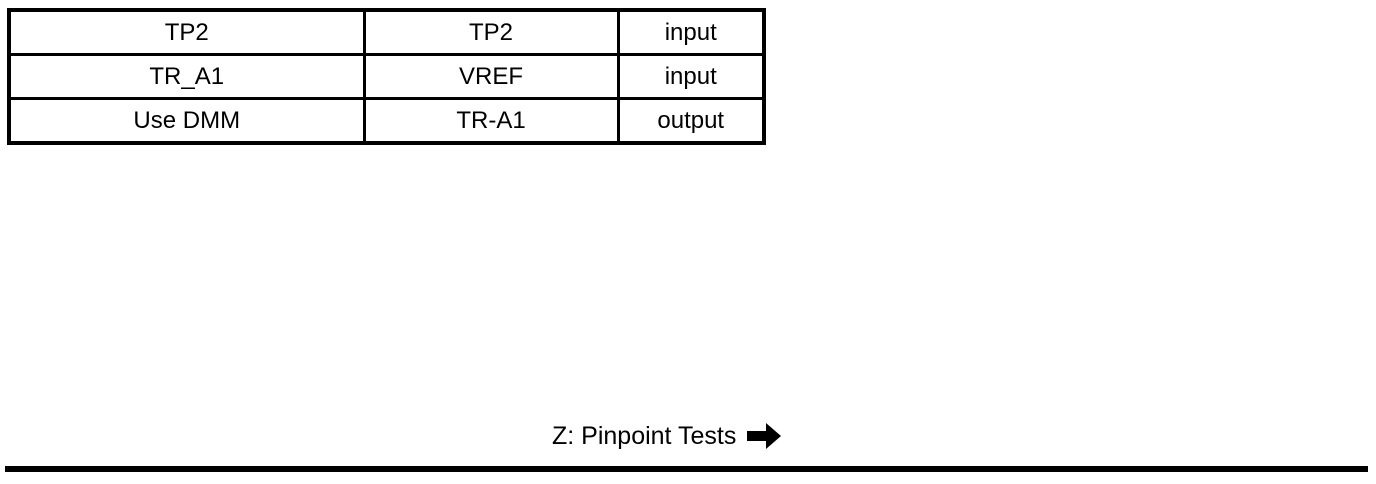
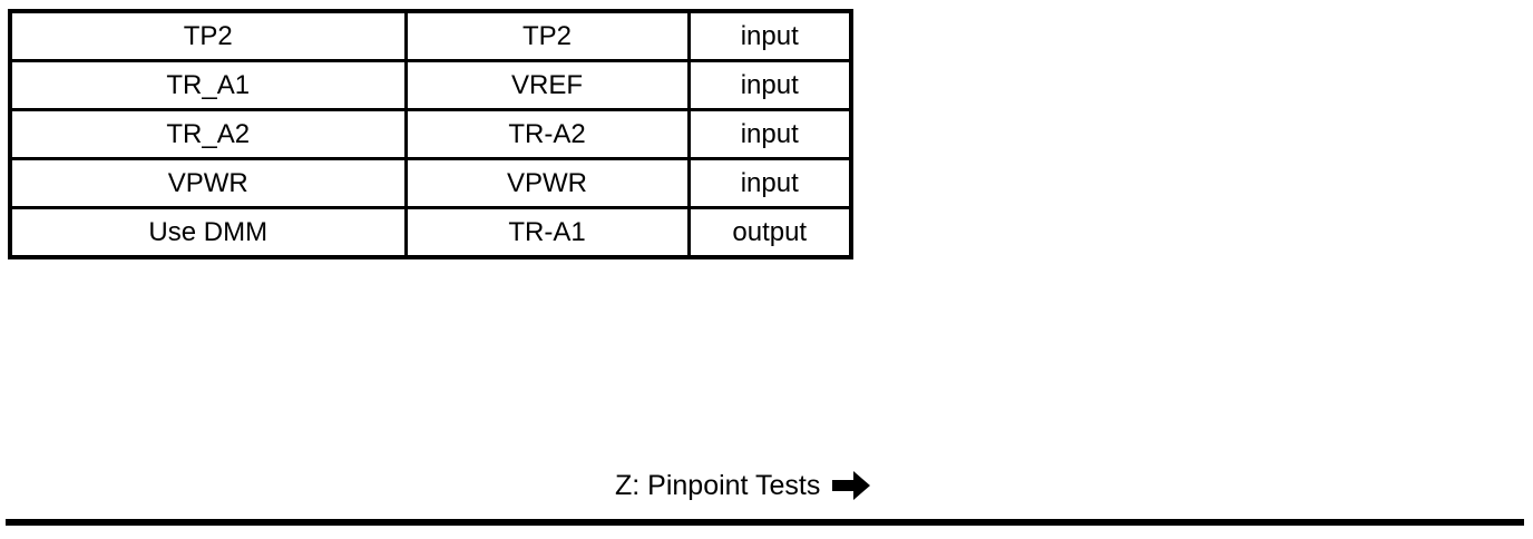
  TP2	TP2	input
  TR_A1	VREF	input
+ TR_A2	TR-A2	input
+ VPWR	VPWR	input
  Use DMM	TR-A1	output
  Z: Pinpoint Tests
